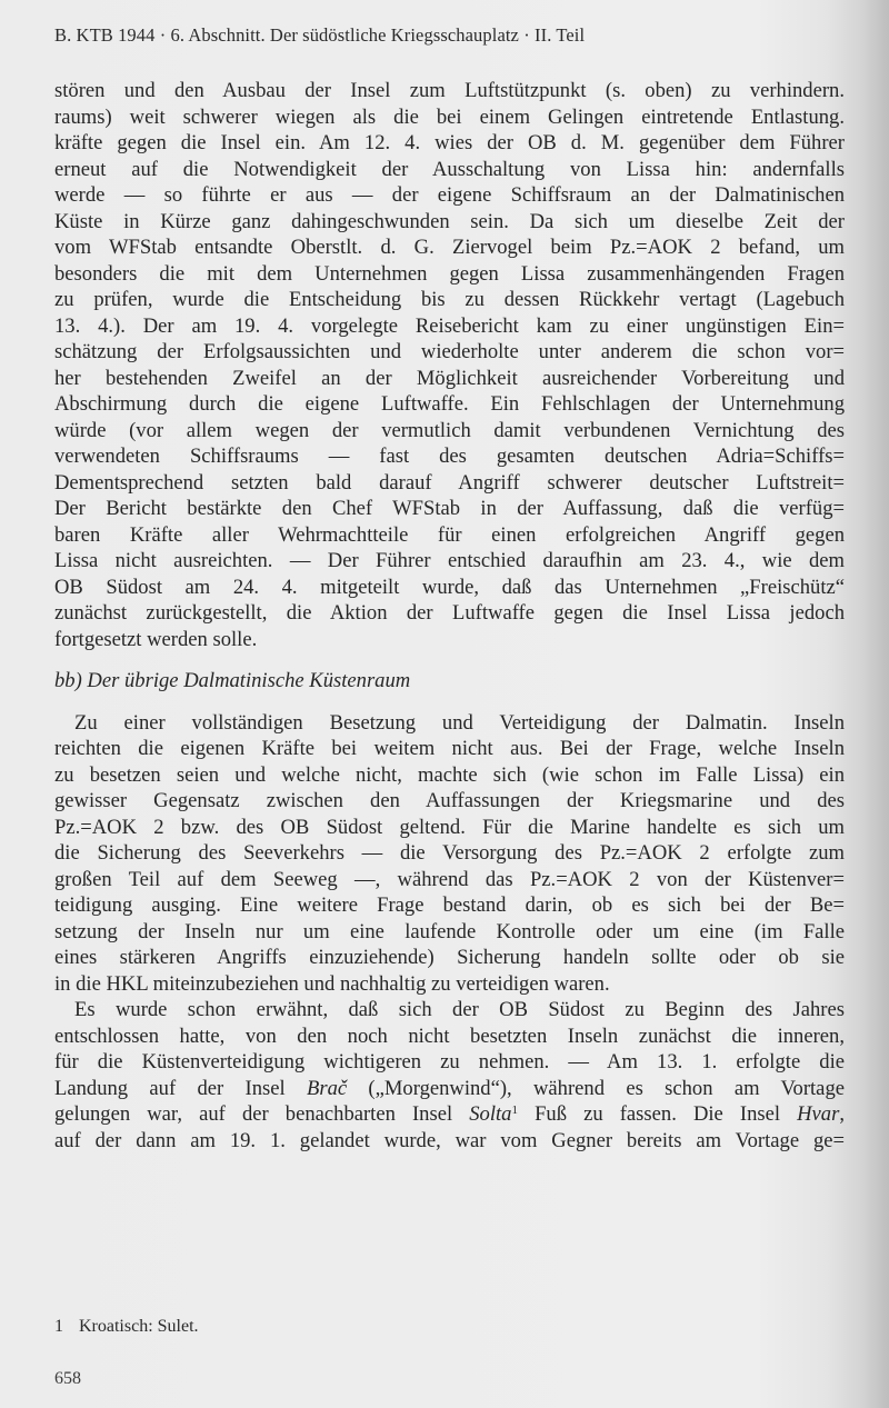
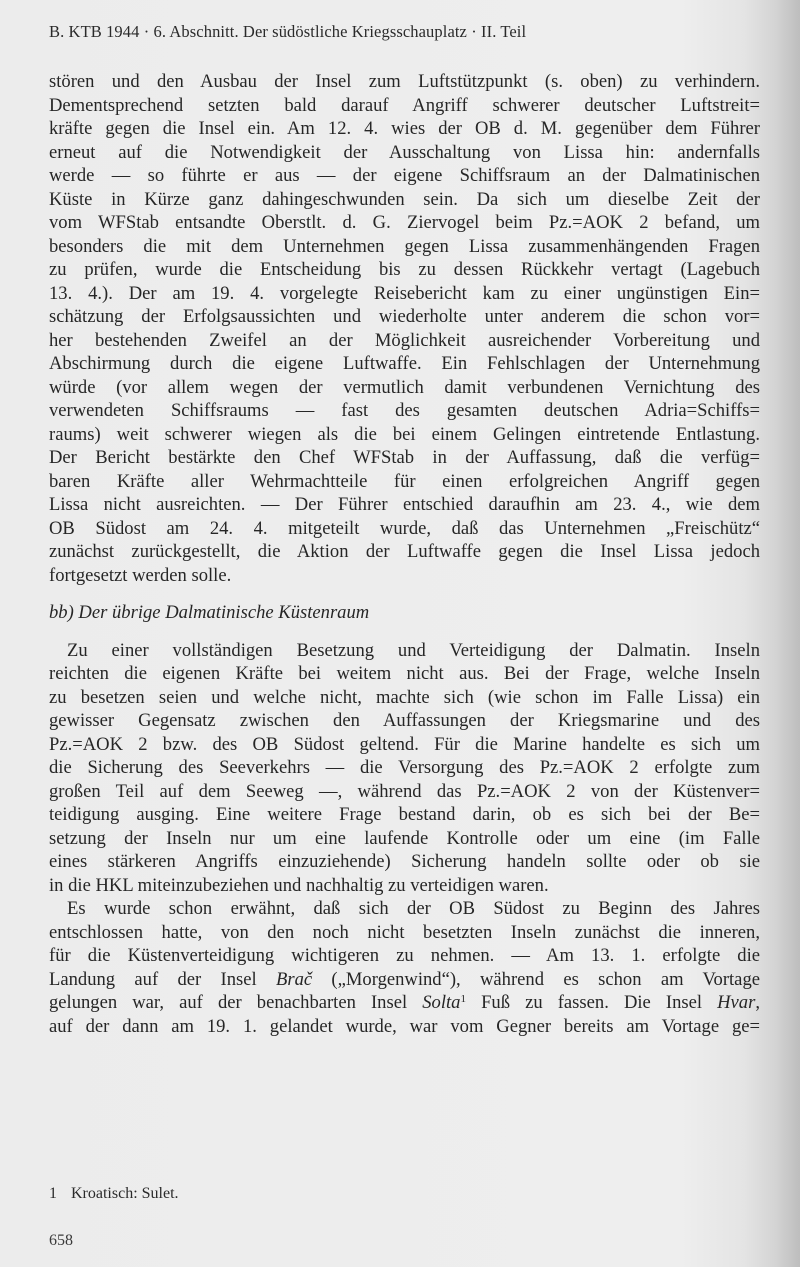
  B. KTB 1944 · 6. Abschnitt. Der südöstliche Kriegsschauplatz · II. Teil
  stören und den Ausbau der Insel zum Luftstützpunkt (s. oben) zu verhindern.
- raums) weit schwerer wiegen als die bei einem Gelingen eintretende Entlastung.
+ Dementsprechend setzten bald darauf Angriff schwerer deutscher Luftstreit=
  kräfte gegen die Insel ein. Am 12. 4. wies der OB d. M. gegenüber dem Führer
  erneut auf die Notwendigkeit der Ausschaltung von Lissa hin: andernfalls
  werde — so führte er aus — der eigene Schiffsraum an der Dalmatinischen
  Küste in Kürze ganz dahingeschwunden sein. Da sich um dieselbe Zeit der
  vom WFStab entsandte Oberstlt. d. G. Ziervogel beim Pz.=AOK 2 befand, um
  besonders die mit dem Unternehmen gegen Lissa zusammenhängenden Fragen
  zu prüfen, wurde die Entscheidung bis zu dessen Rückkehr vertagt (Lagebuch
  13. 4.). Der am 19. 4. vorgelegte Reisebericht kam zu einer ungünstigen Ein=
  schätzung der Erfolgsaussichten und wiederholte unter anderem die schon vor=
  her bestehenden Zweifel an der Möglichkeit ausreichender Vorbereitung und
  Abschirmung durch die eigene Luftwaffe. Ein Fehlschlagen der Unternehmung
  würde (vor allem wegen der vermutlich damit verbundenen Vernichtung des
  verwendeten Schiffsraums — fast des gesamten deutschen Adria=Schiffs=
- Dementsprechend setzten bald darauf Angriff schwerer deutscher Luftstreit=
+ raums) weit schwerer wiegen als die bei einem Gelingen eintretende Entlastung.
  Der Bericht bestärkte den Chef WFStab in der Auffassung, daß die verfüg=
  baren Kräfte aller Wehrmachtteile für einen erfolgreichen Angriff gegen
  Lissa nicht ausreichten. — Der Führer entschied daraufhin am 23. 4., wie dem
  OB Südost am 24. 4. mitgeteilt wurde, daß das Unternehmen „Freischütz“
  zunächst zurückgestellt, die Aktion der Luftwaffe gegen die Insel Lissa jedoch
  fortgesetzt werden solle.
  bb) Der übrige Dalmatinische Küstenraum
  Zu einer vollständigen Besetzung und Verteidigung der Dalmatin. Inseln
  reichten die eigenen Kräfte bei weitem nicht aus. Bei der Frage, welche Inseln
  zu besetzen seien und welche nicht, machte sich (wie schon im Falle Lissa) ein
  gewisser Gegensatz zwischen den Auffassungen der Kriegsmarine und des
  Pz.=AOK 2 bzw. des OB Südost geltend. Für die Marine handelte es sich um
  die Sicherung des Seeverkehrs — die Versorgung des Pz.=AOK 2 erfolgte zum
  großen Teil auf dem Seeweg —, während das Pz.=AOK 2 von der Küstenver=
  teidigung ausging. Eine weitere Frage bestand darin, ob es sich bei der Be=
  setzung der Inseln nur um eine laufende Kontrolle oder um eine (im Falle
  eines stärkeren Angriffs einzuziehende) Sicherung handeln sollte oder ob sie
  in die HKL miteinzubeziehen und nachhaltig zu verteidigen waren.
  Es wurde schon erwähnt, daß sich der OB Südost zu Beginn des Jahres
  entschlossen hatte, von den noch nicht besetzten Inseln zunächst die inneren,
  für die Küstenverteidigung wichtigeren zu nehmen. — Am 13. 1. erfolgte die
  Landung auf der Insel Brač („Morgenwind“), während es schon am Vortage
  gelungen war, auf der benachbarten Insel Solta1 Fuß zu fassen. Die Insel Hvar,
  auf der dann am 19. 1. gelandet wurde, war vom Gegner bereits am Vortage ge=
  1 Kroatisch: Sulet.
  658
